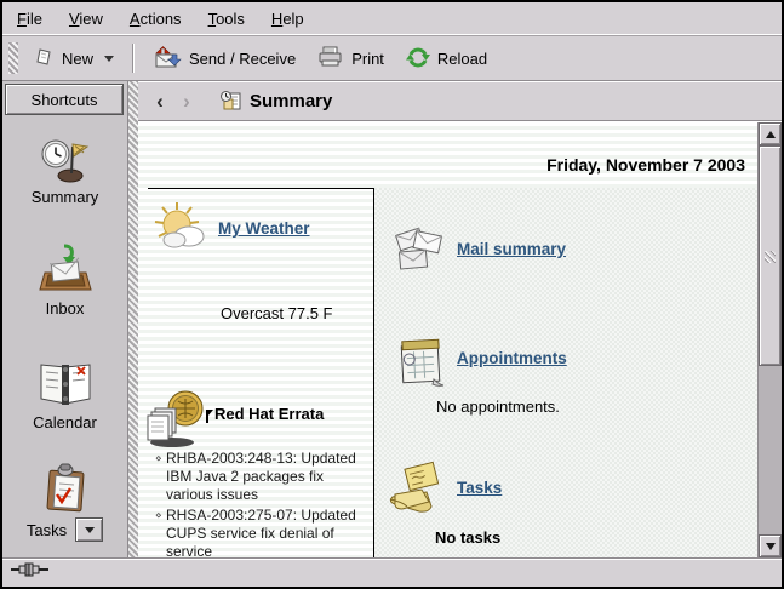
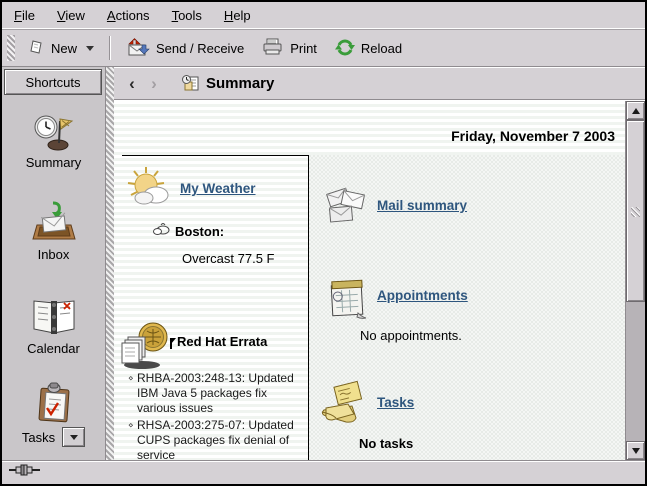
  File
  View
  Actions
  Tools
  Help
  New
  Send / Receive
  Print
  Reload
  Shortcuts
  Summary
  Inbox
  Calendar
  Tasks
  ‹
  ›
  Summary
  Friday, November 7 2003
  My Weather
+ Boston:
  Overcast 77.5 F
  Red Hat Errata
  ⋄
- RHBA-2003:248-13: Updated IBM Java 2 packages fix various issues
+ RHBA-2003:248-13: Updated IBM Java 5 packages fix various issues
  ⋄
- RHSA-2003:275-07: Updated CUPS service fix denial of service
+ RHSA-2003:275-07: Updated CUPS packages fix denial of service
  Mail summary
  Appointments
  No appointments.
  Tasks
  No tasks
